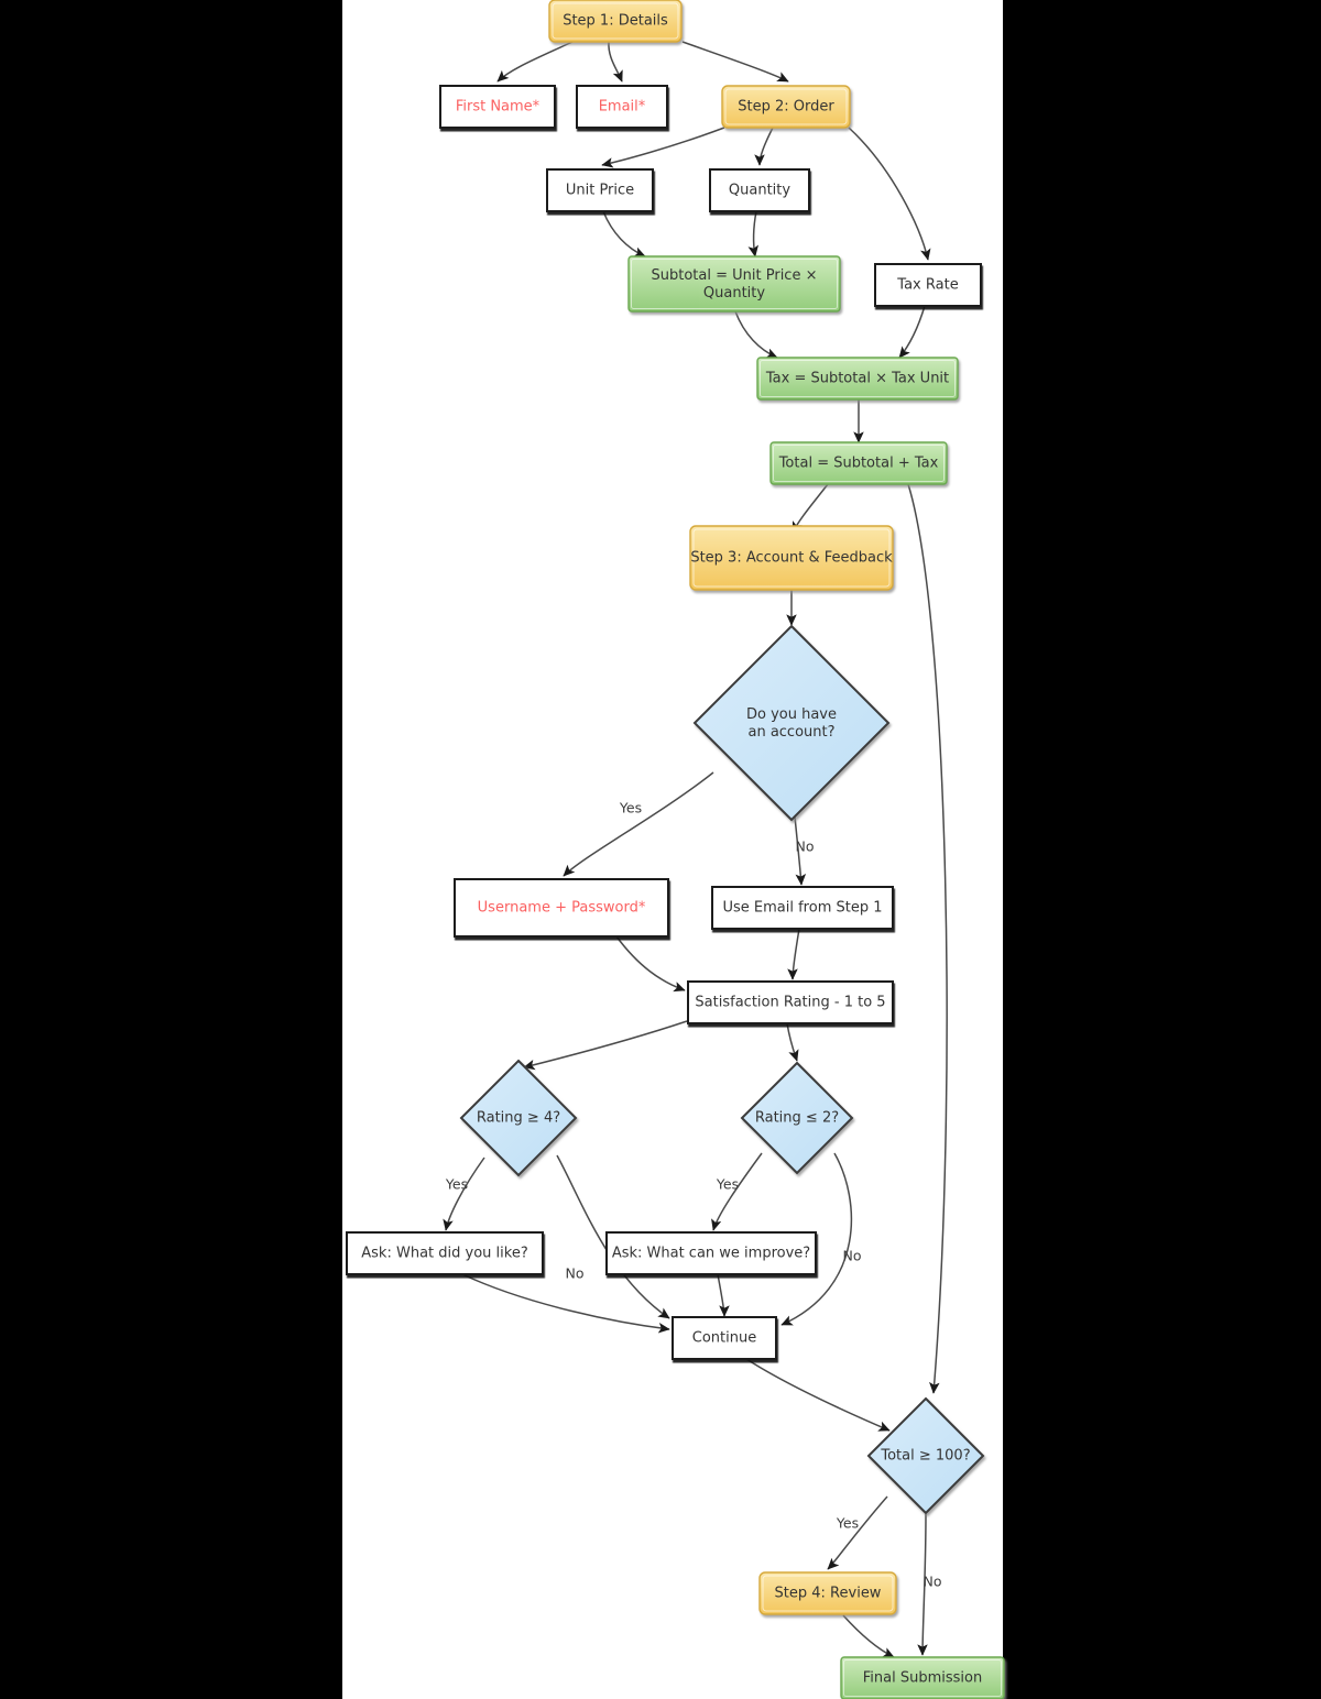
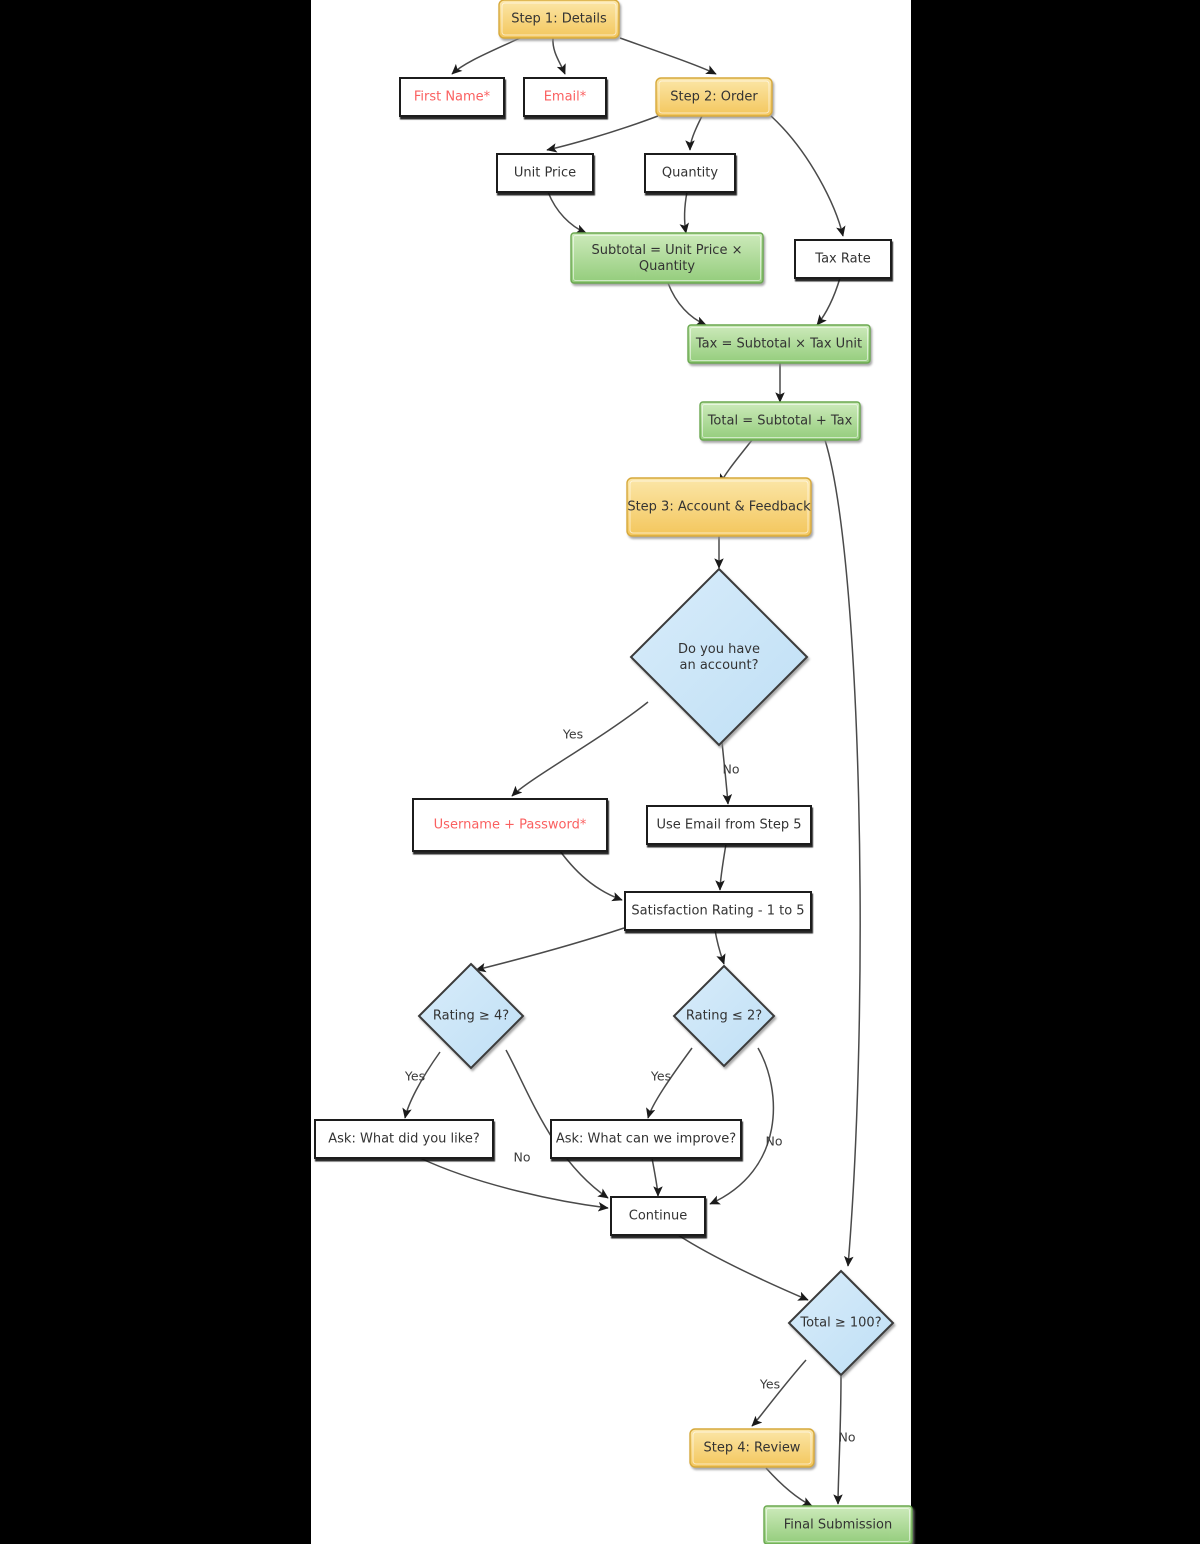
  Step 1: Details
  First Name*
  Email*
  Step 2: Order
  Unit Price
  Quantity
  Tax Rate
  Subtotal = Unit Price × Quantity
  Tax = Subtotal × Tax Unit
  Total = Subtotal + Tax
  Step 3: Account & Feedback
  Do you have an account?
  Username + Password*
- Use Email from Step 1
+ Use Email from Step 5
  Satisfaction Rating - 1 to 5
  Rating ≥ 4?
  Rating ≤ 2?
  Ask: What did you like?
  Ask: What can we improve?
  Continue
  Total ≥ 100?
  Step 4: Review
  Final Submission
  Yes
  No
  Yes
  No
  Yes
  No
  Yes
  No
